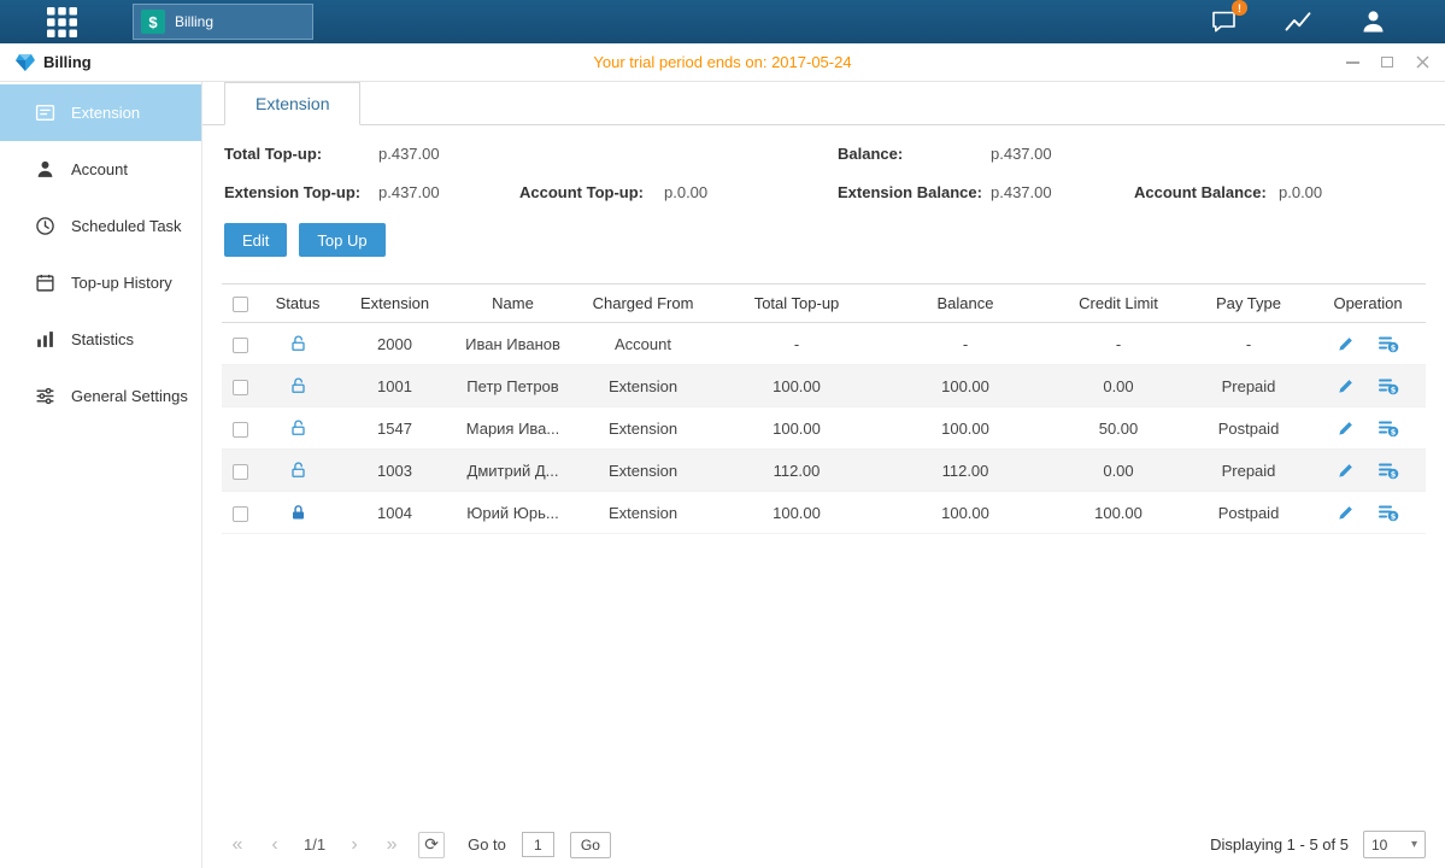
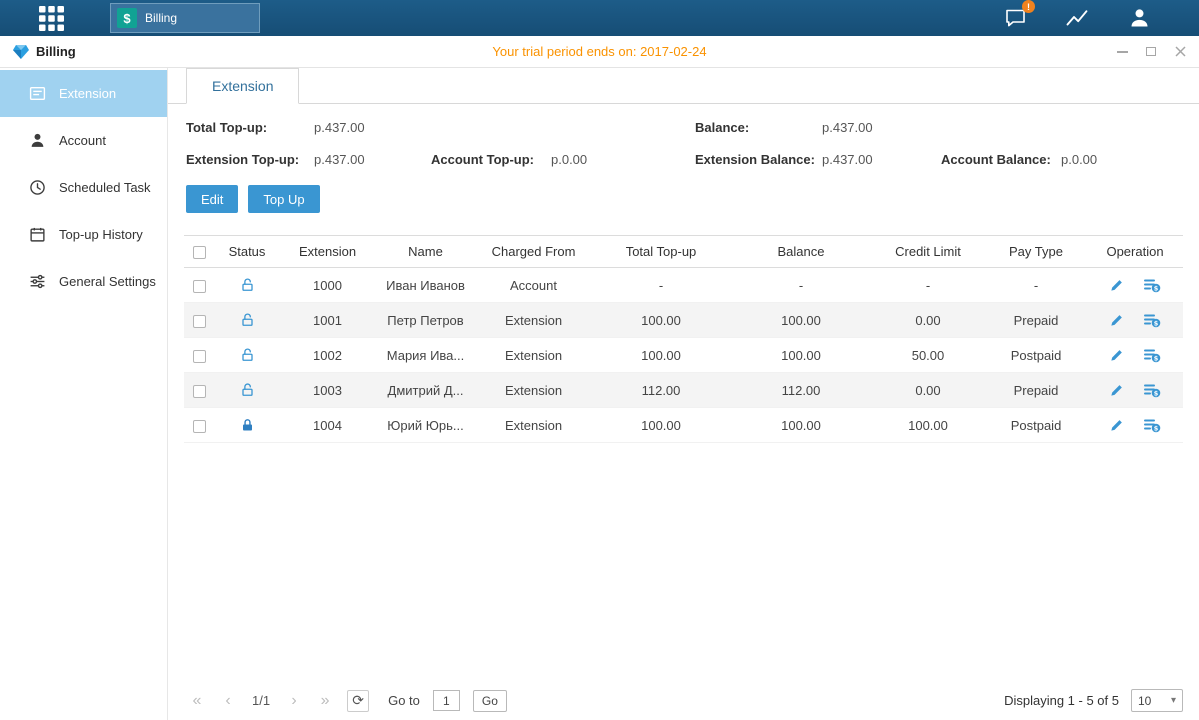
  $
  Billing
  !
  Billing
- Your trial period ends on: 2017-05-24
+ Your trial period ends on: 2017-02-24
  Extension
  Account
  Scheduled Task
  Top-up History
- Statistics
  General Settings
  Extension
  Total Top-up:
  p.437.00
  Balance:
  p.437.00
  Extension Top-up:
  p.437.00
  Account Top-up:
  p.0.00
  Extension Balance:
  p.437.00
  Account Balance:
  p.0.00
  Edit
  Top Up
  	Status	Extension	Name	Charged From	Total Top-up	Balance	Credit Limit	Pay Type	Operation
- 		2000	Иван Иванов	Account	-	-	-	-	$
+ 		1000	Иван Иванов	Account	-	-	-	-	$
  		1001	Петр Петров	Extension	100.00	100.00	0.00	Prepaid	$
- 		1547	Мария Ива...	Extension	100.00	100.00	50.00	Postpaid	$
+ 		1002	Мария Ива...	Extension	100.00	100.00	50.00	Postpaid	$
  		1003	Дмитрий Д...	Extension	112.00	112.00	0.00	Prepaid	$
  		1004	Юрий Юрь...	Extension	100.00	100.00	100.00	Postpaid	$
  «
  ‹
  1/1
  ›
  »
  ⟳
  Go to
  1
  Go
  Displaying 1 - 5 of 5
  10
  ▾
